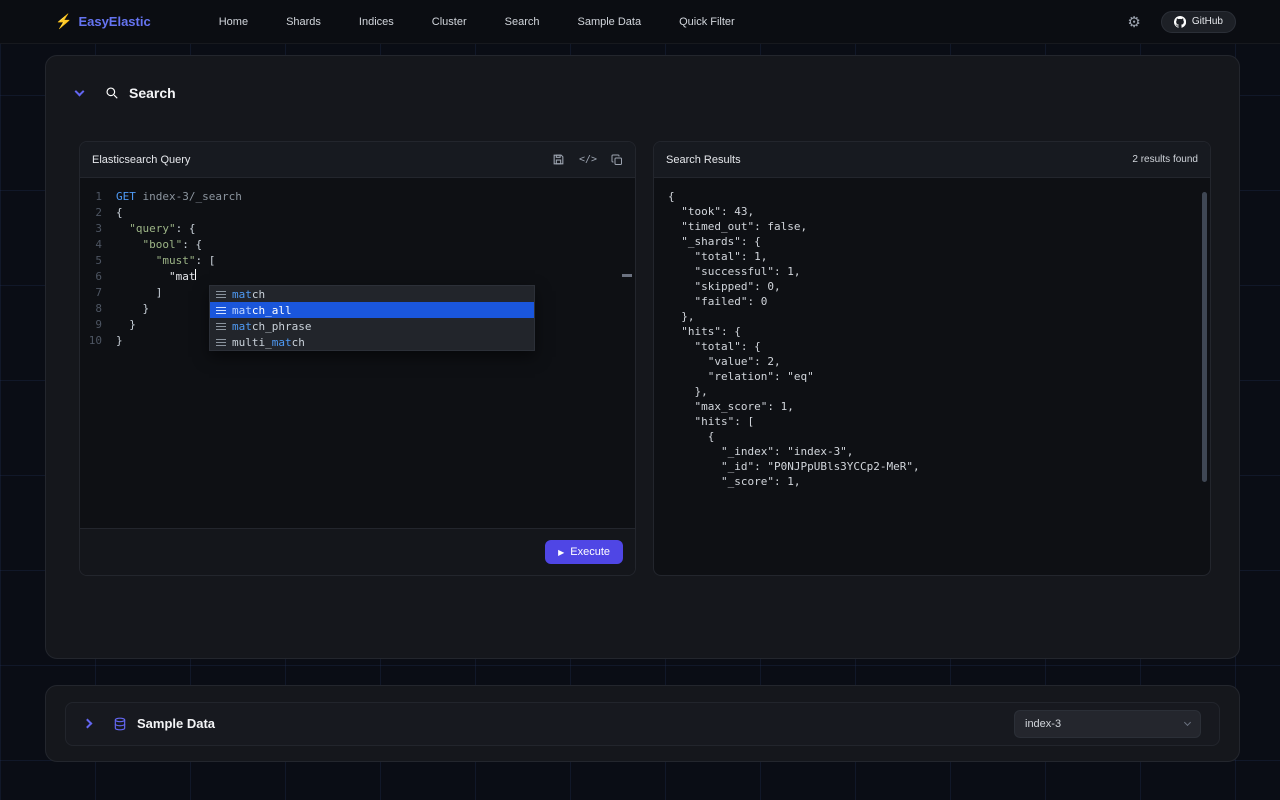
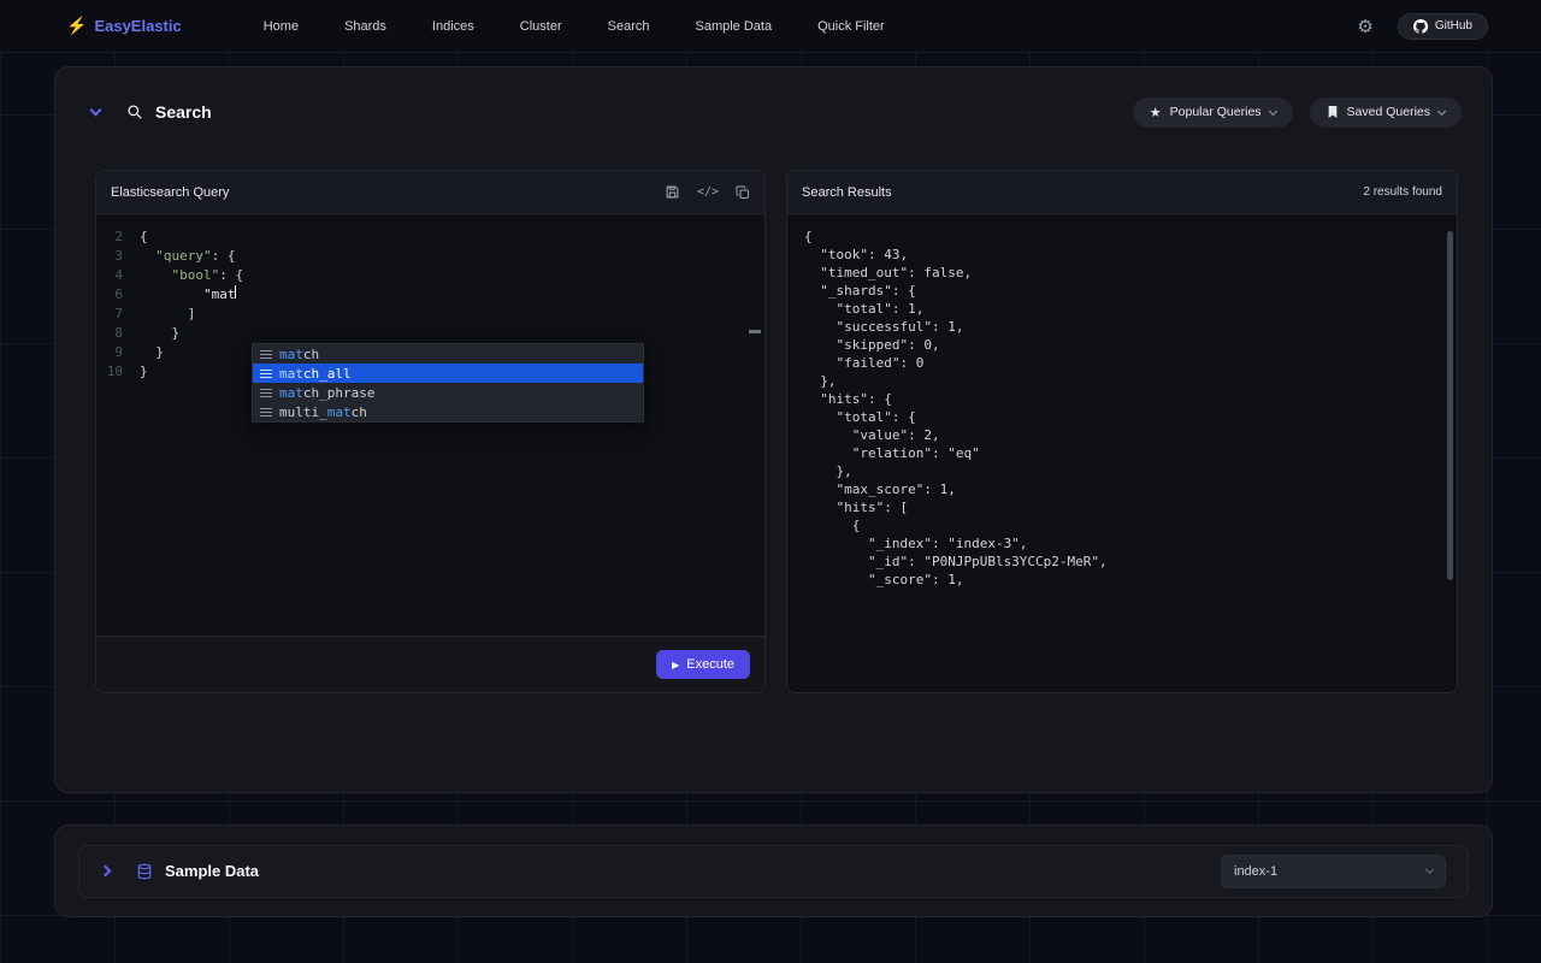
  ⚡
  EasyElastic
  Home
  Shards
  Indices
  Cluster
  Search
  Sample Data
  Quick Filter
  ⚙
  GitHub
  Search
+ ★
+ Popular Queries
+ Saved Queries
  Elasticsearch Query
  </>
- 1
- GET
- index-3/_search
  2
  {
  3
  "query"
  : {
  4
  "bool"
  : {
- 5
- "must"
- : [
  6
  "mat
  7
  ]
  8
  }
  9
  }
  10
  }
  mat
  ch
  mat
  ch_all
  mat
  ch_phrase
  multi_
  mat
  ch
  ▶
  Execute
  Search Results
  2 results found
  {
  "took": 43,
  "timed_out": false,
  "_shards": {
  "total": 1,
  "successful": 1,
  "skipped": 0,
  "failed": 0
  },
  "hits": {
  "total": {
  "value": 2,
  "relation": "eq"
  },
  "max_score": 1,
  "hits": [
  {
  "_index": "index-3",
  "_id": "P0NJPpUBls3YCCp2-MeR",
  "_score": 1,
  Sample Data
- index-3
+ index-1
